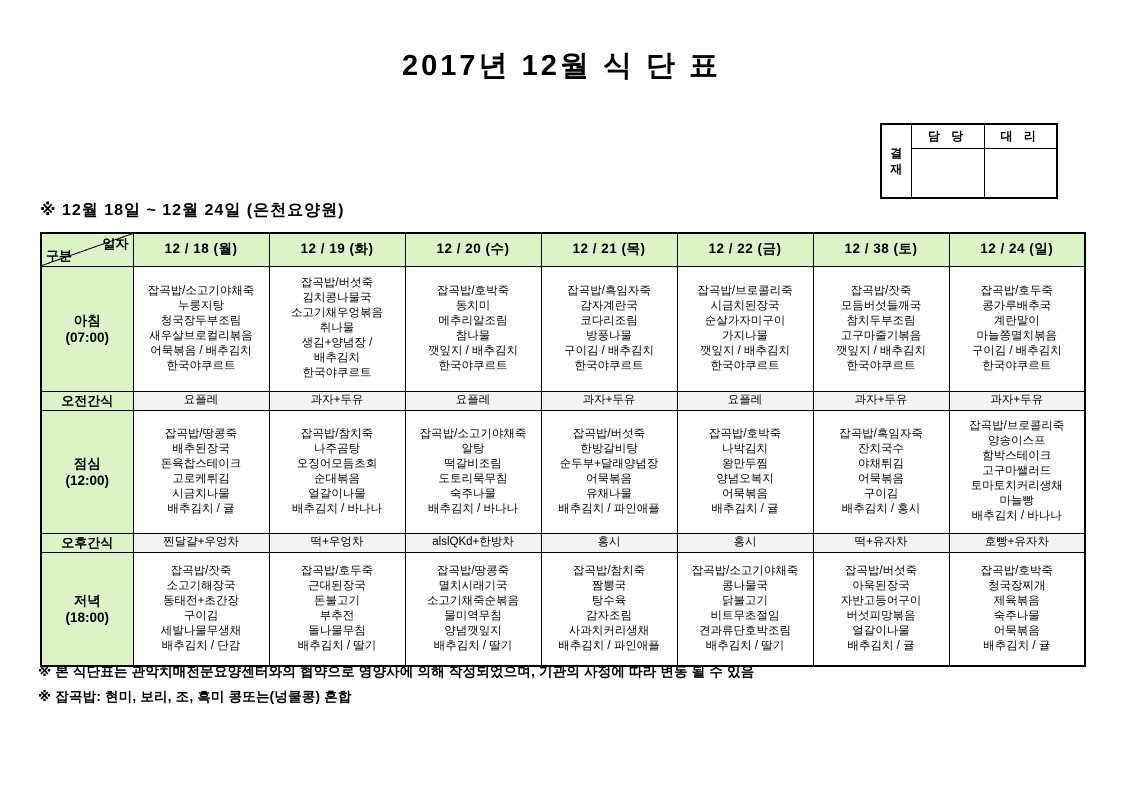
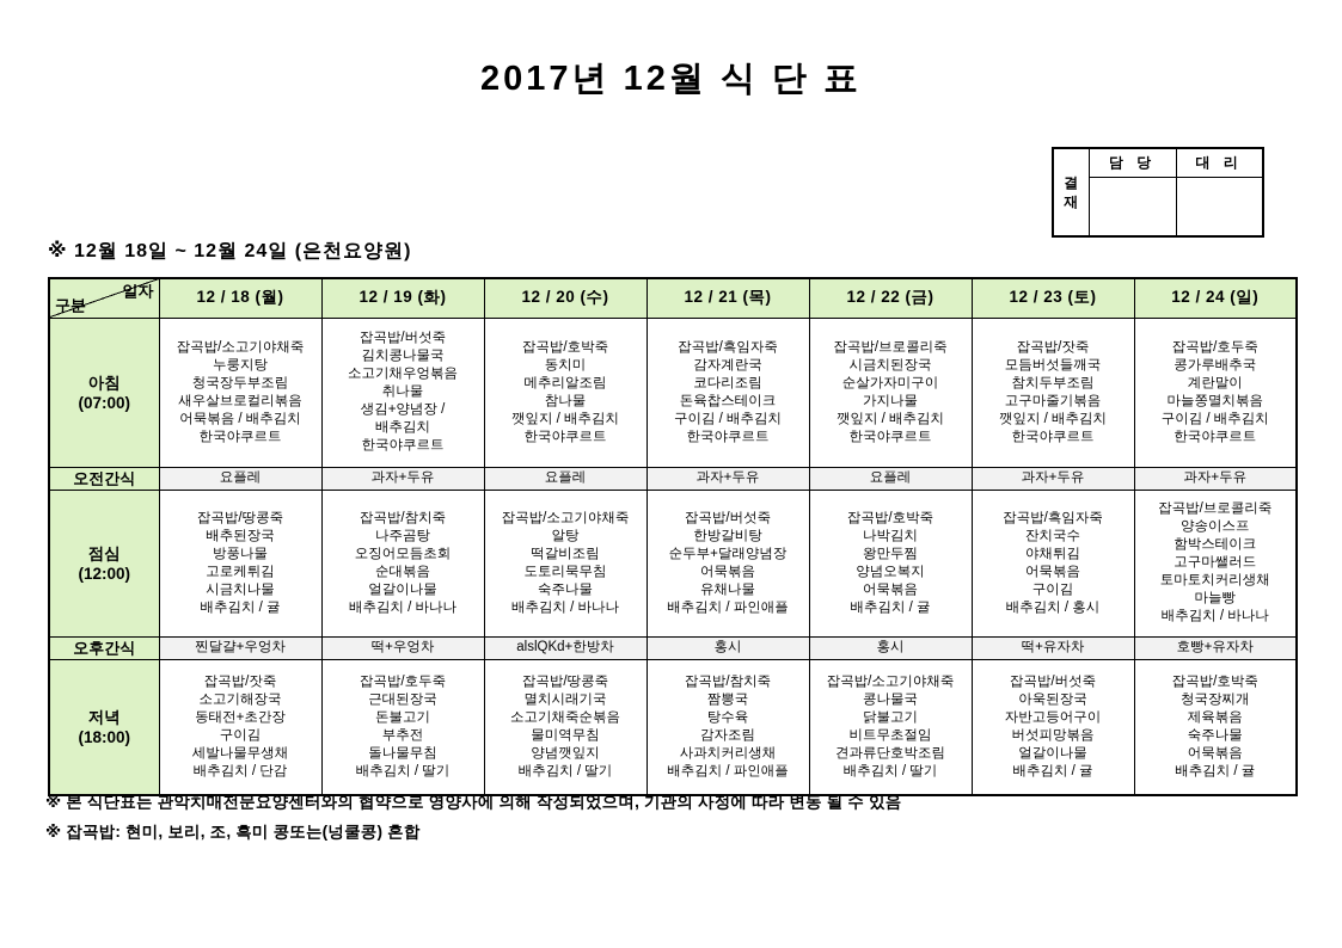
  2017년 12월 식 단 표
  결 재	담 당	대 리
  ※ 12월 18일 ~ 12월 24일 (은천요양원)
- 일자 구분	12 / 18 (월)	12 / 19 (화)	12 / 20 (수)	12 / 21 (목)	12 / 22 (금)	12 / 38 (토)	12 / 24 (일)
+ 일자 구분	12 / 18 (월)	12 / 19 (화)	12 / 20 (수)	12 / 21 (목)	12 / 22 (금)	12 / 23 (토)	12 / 24 (일)
- 아침(07:00)	잡곡밥/소고기야채죽누룽지탕청국장두부조림새우살브로컬리볶음어묵볶음 / 배추김치한국야쿠르트	잡곡밥/버섯죽김치콩나물국소고기채우엉볶음취나물생김+양념장 /배추김치한국야쿠르트	잡곡밥/호박죽동치미메추리알조림참나물깻잎지 / 배추김치한국야쿠르트	잡곡밥/흑임자죽감자계란국코다리조림방풍나물구이김 / 배추김치한국야쿠르트	잡곡밥/브로콜리죽시금치된장국순살가자미구이가지나물깻잎지 / 배추김치한국야쿠르트	잡곡밥/잣죽모듬버섯들깨국참치두부조림고구마줄기볶음깻잎지 / 배추김치한국야쿠르트	잡곡밥/호두죽콩가루배추국계란말이마늘쫑멸치볶음구이김 / 배추김치한국야쿠르트
+ 아침(07:00)	잡곡밥/소고기야채죽누룽지탕청국장두부조림새우살브로컬리볶음어묵볶음 / 배추김치한국야쿠르트	잡곡밥/버섯죽김치콩나물국소고기채우엉볶음취나물생김+양념장 /배추김치한국야쿠르트	잡곡밥/호박죽동치미메추리알조림참나물깻잎지 / 배추김치한국야쿠르트	잡곡밥/흑임자죽감자계란국코다리조림돈육찹스테이크구이김 / 배추김치한국야쿠르트	잡곡밥/브로콜리죽시금치된장국순살가자미구이가지나물깻잎지 / 배추김치한국야쿠르트	잡곡밥/잣죽모듬버섯들깨국참치두부조림고구마줄기볶음깻잎지 / 배추김치한국야쿠르트	잡곡밥/호두죽콩가루배추국계란말이마늘쫑멸치볶음구이김 / 배추김치한국야쿠르트
  오전간식	요플레	과자+두유	요플레	과자+두유	요플레	과자+두유	과자+두유
- 점심(12:00)	잡곡밥/땅콩죽배추된장국돈육찹스테이크고로케튀김시금치나물배추김치 / 귤	잡곡밥/참치죽나주곰탕오징어모듬초회순대볶음얼갈이나물배추김치 / 바나나	잡곡밥/소고기야채죽알탕떡갈비조림도토리묵무침숙주나물배추김치 / 바나나	잡곡밥/버섯죽한방갈비탕순두부+달래양념장어묵볶음유채나물배추김치 / 파인애플	잡곡밥/호박죽나박김치왕만두찜양념오복지어묵볶음배추김치 / 귤	잡곡밥/흑임자죽잔치국수야채튀김어묵볶음구이김배추김치 / 홍시	잡곡밥/브로콜리죽양송이스프함박스테이크고구마쌜러드토마토치커리생채마늘빵배추김치 / 바나나
+ 점심(12:00)	잡곡밥/땅콩죽배추된장국방풍나물고로케튀김시금치나물배추김치 / 귤	잡곡밥/참치죽나주곰탕오징어모듬초회순대볶음얼갈이나물배추김치 / 바나나	잡곡밥/소고기야채죽알탕떡갈비조림도토리묵무침숙주나물배추김치 / 바나나	잡곡밥/버섯죽한방갈비탕순두부+달래양념장어묵볶음유채나물배추김치 / 파인애플	잡곡밥/호박죽나박김치왕만두찜양념오복지어묵볶음배추김치 / 귤	잡곡밥/흑임자죽잔치국수야채튀김어묵볶음구이김배추김치 / 홍시	잡곡밥/브로콜리죽양송이스프함박스테이크고구마쌜러드토마토치커리생채마늘빵배추김치 / 바나나
  오후간식	찐달걀+우엉차	떡+우엉차	alslQKd+한방차	홍시	홍시	떡+유자차	호빵+유자차
  저녁(18:00)	잡곡밥/잣죽소고기해장국동태전+초간장구이김세발나물무생채배추김치 / 단감	잡곡밥/호두죽근대된장국돈불고기부추전돌나물무침배추김치 / 딸기	잡곡밥/땅콩죽멸치시래기국소고기채죽순볶음물미역무침양념깻잎지배추김치 / 딸기	잡곡밥/참치죽짬뽕국탕수육감자조림사과치커리생채배추김치 / 파인애플	잡곡밥/소고기야채죽콩나물국닭불고기비트무초절임견과류단호박조림배추김치 / 딸기	잡곡밥/버섯죽아욱된장국자반고등어구이버섯피망볶음얼갈이나물배추김치 / 귤	잡곡밥/호박죽청국장찌개제육볶음숙주나물어묵볶음배추김치 / 귤
  ※ 본 식단표는 관악치매전문요양센터와의 협약으로 영양사에 의해 작성되었으며, 기관의 사정에 따라 변동 될 수 있음
  ※ 잡곡밥: 현미, 보리, 조, 흑미 콩또는(넝쿨콩) 혼합
